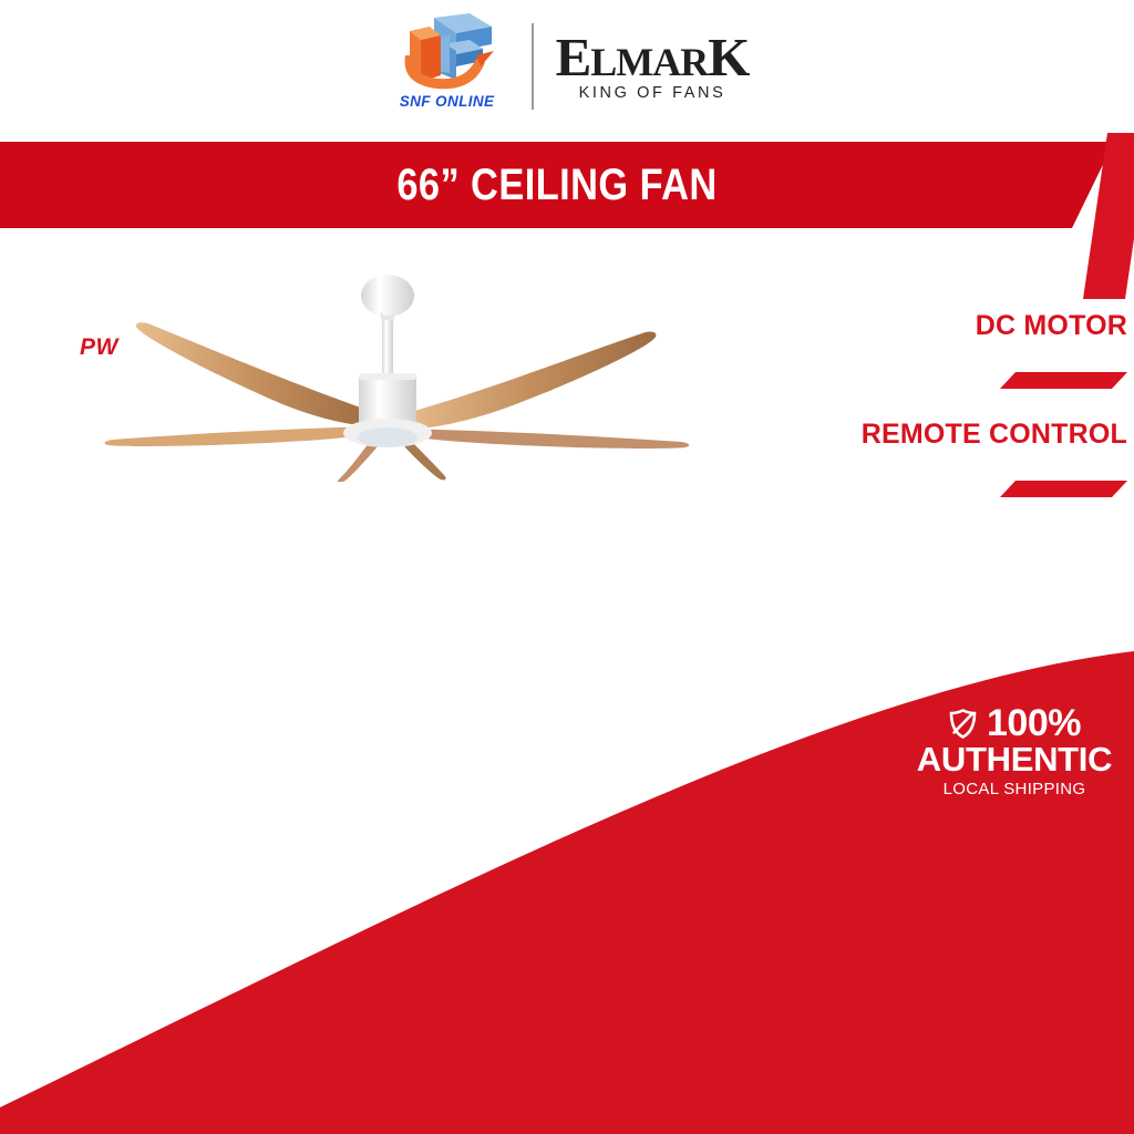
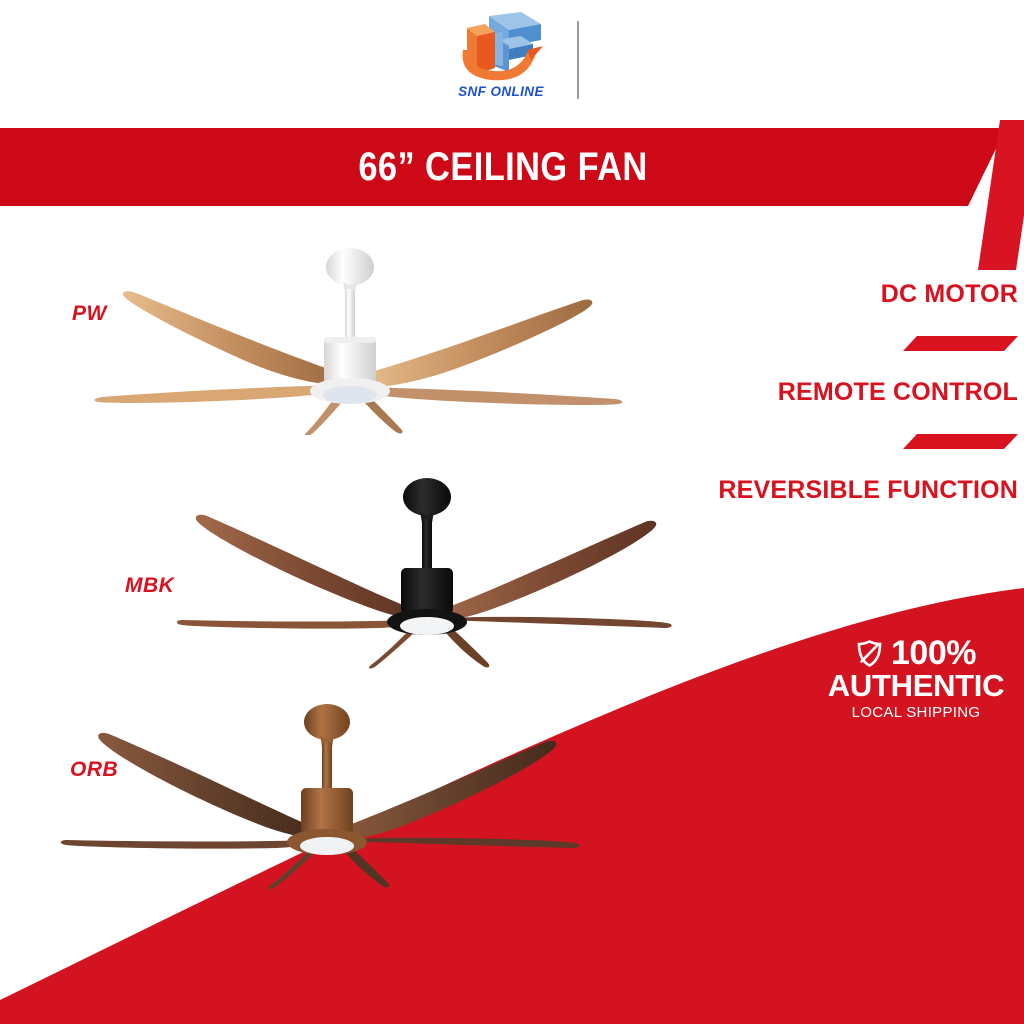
  SNF ONLINE
- ELMARK
- KING OF FANS
  66” CEILING FAN
  DC MOTOR
  REMOTE CONTROL
+ REVERSIBLE FUNCTION
  100%
  AUTHENTIC
  LOCAL SHIPPING
  PW
+ MBK
+ ORB
